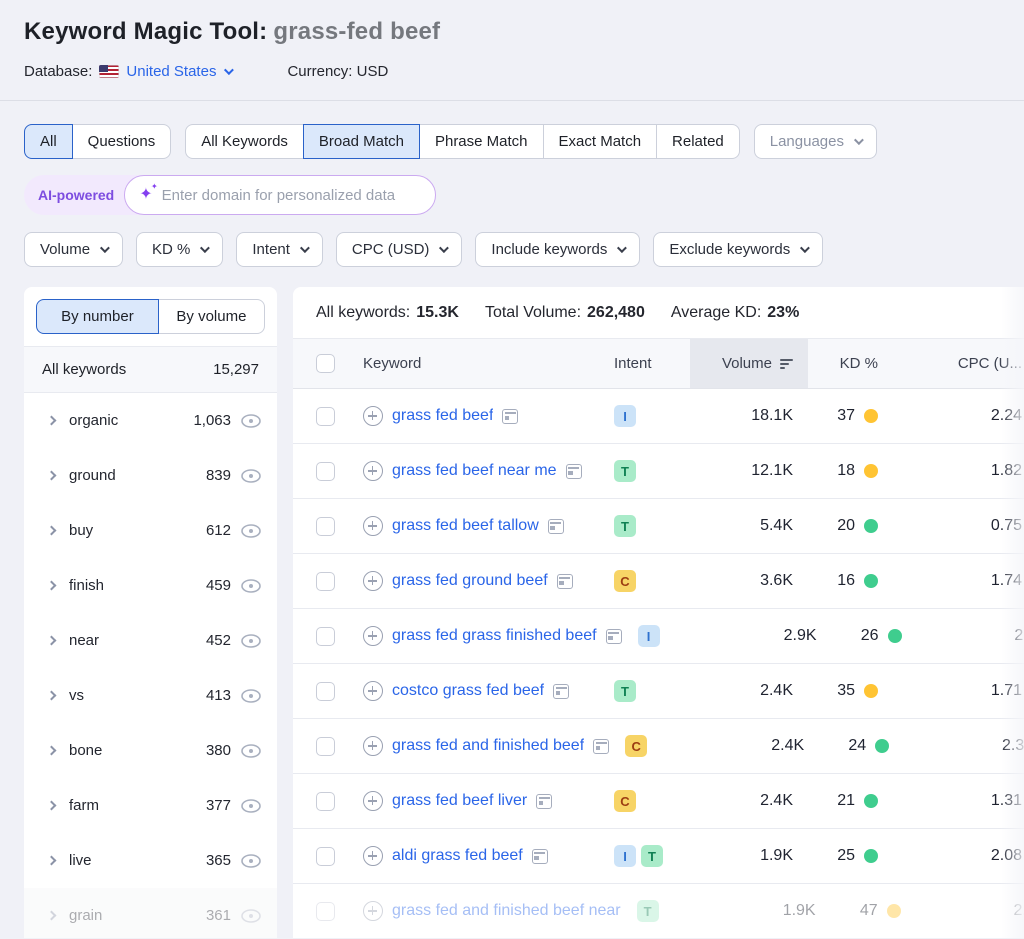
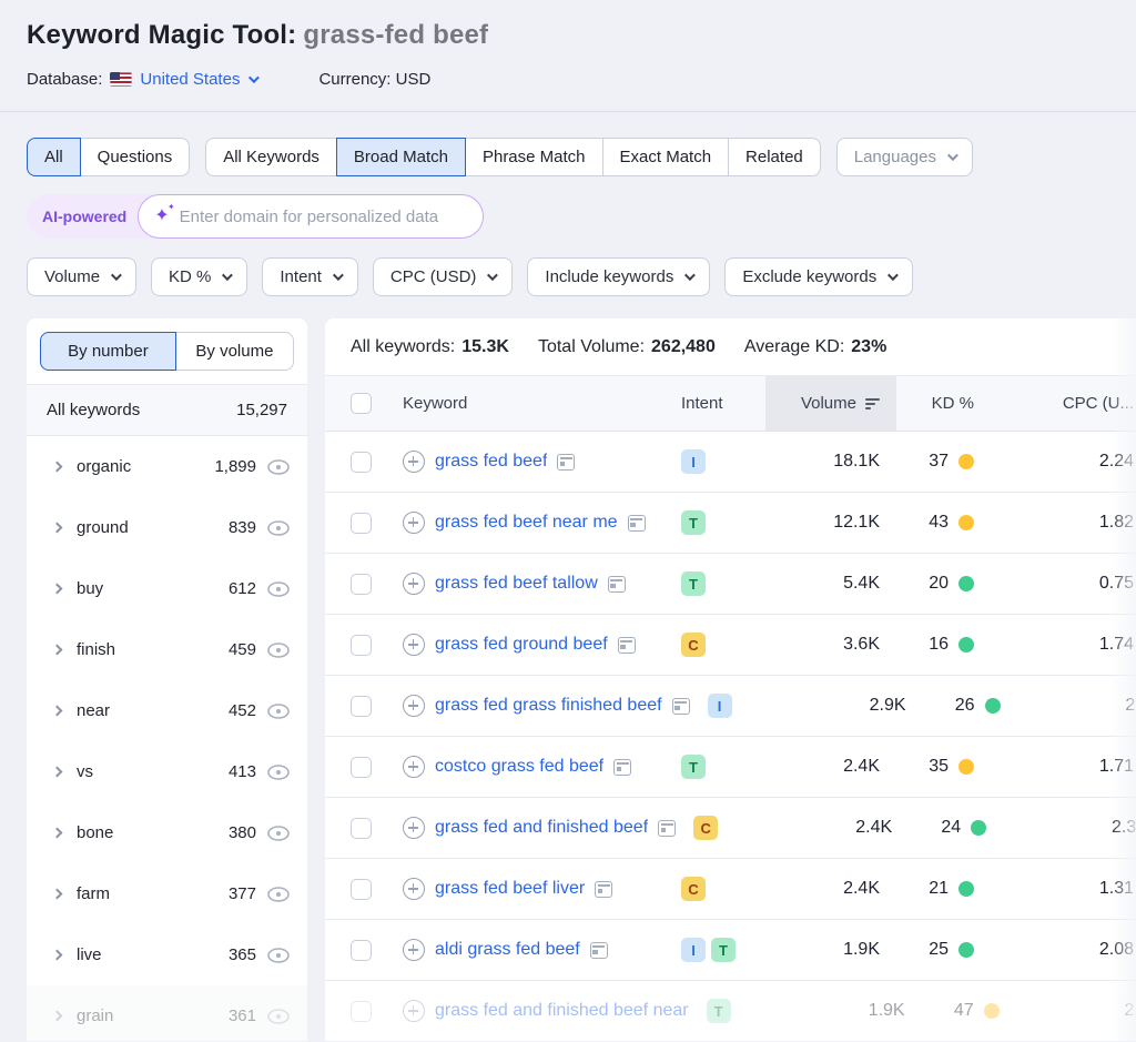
  Keyword Magic Tool: grass-fed beef
  Database:
  United States
  Currency: USD
  All
  Questions
  All Keywords
  Broad Match
  Phrase Match
  Exact Match
  Related
  Languages
  AI-powered
  ✦
  Enter domain for personalized data
  Volume
  KD %
  Intent
  CPC (USD)
  Include keywords
  Exclude keywords
  By number
  By volume
  All keywords
  15,297
  organic
- 1,063
+ 1,899
  ground
  839
  buy
  612
  finish
  459
  near
  452
  vs
  413
  bone
  380
  farm
  377
  live
  365
  grain
  361
  All keywords: 15.3K
  Total Volume: 262,480
  Average KD: 23%
  Keyword
  Intent
  Volume
  KD %
  grass fed beef
  I
  18.1K
  37
  grass fed beef near me
  T
  12.1K
- 18
+ 43
  grass fed beef tallow
  T
  5.4K
  20
  grass fed ground beef
  C
  3.6K
  16
  grass fed grass finished beef
  I
  2.9K
  26
  costco grass fed beef
  T
  2.4K
  35
  grass fed and finished beef
  C
  2.4K
  24
  grass fed beef liver
  C
  2.4K
  21
  aldi grass fed beef
  I
  T
  1.9K
  25
  grass fed and finished beef near
  T
  1.9K
  47
